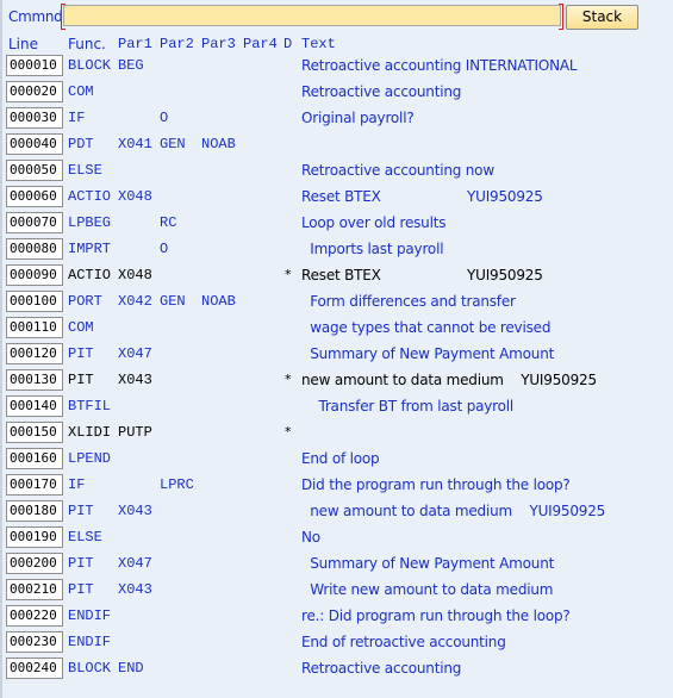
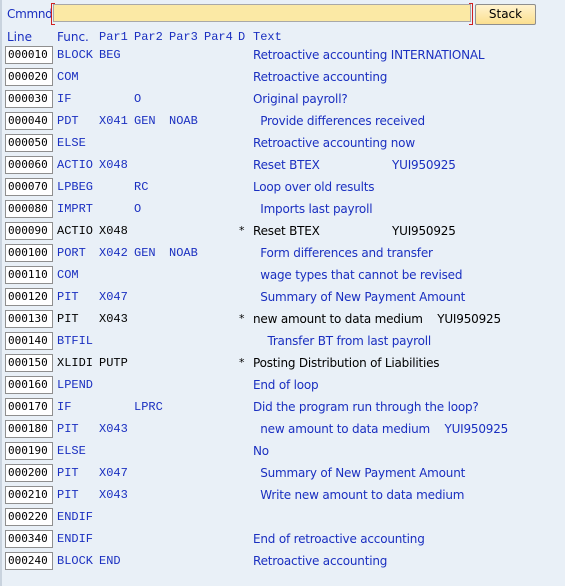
  Cmmnd
  Stack
  Line
  Func.
  Par1
  Par2
  Par3
  Par4
  D
  Text
  000010
  BLOCK
  BEG
  Retroactive accounting INTERNATIONAL
  000020
  COM
  Retroactive accounting
  000030
  IF
  O
  Original payroll?
  000040
  PDT
  X041
  GEN
  NOAB
+ Provide differences received
  000050
  ELSE
  Retroactive accounting now
  000060
  ACTIO
  X048
  Reset BTEX YUI950925
  000070
  LPBEG
  RC
  Loop over old results
  000080
  IMPRT
  O
  Imports last payroll
  000090
  ACTIO
  X048
  *
  Reset BTEX YUI950925
  000100
  PORT
  X042
  GEN
  NOAB
  Form differences and transfer
  000110
  COM
  wage types that cannot be revised
  000120
  PIT
  X047
  Summary of New Payment Amount
  000130
  PIT
  X043
  *
  new amount to data medium YUI950925
  000140
  BTFIL
  Transfer BT from last payroll
  000150
  XLIDI
  PUTP
  *
+ Posting Distribution of Liabilities
  000160
  LPEND
  End of loop
  000170
  IF
  LPRC
  Did the program run through the loop?
  000180
  PIT
  X043
  new amount to data medium YUI950925
  000190
  ELSE
  No
  000200
  PIT
  X047
  Summary of New Payment Amount
  000210
  PIT
  X043
  Write new amount to data medium
  000220
  ENDIF
- re.: Did program run through the loop?
- 000230
+ 000340
  ENDIF
  End of retroactive accounting
  000240
  BLOCK
  END
  Retroactive accounting
